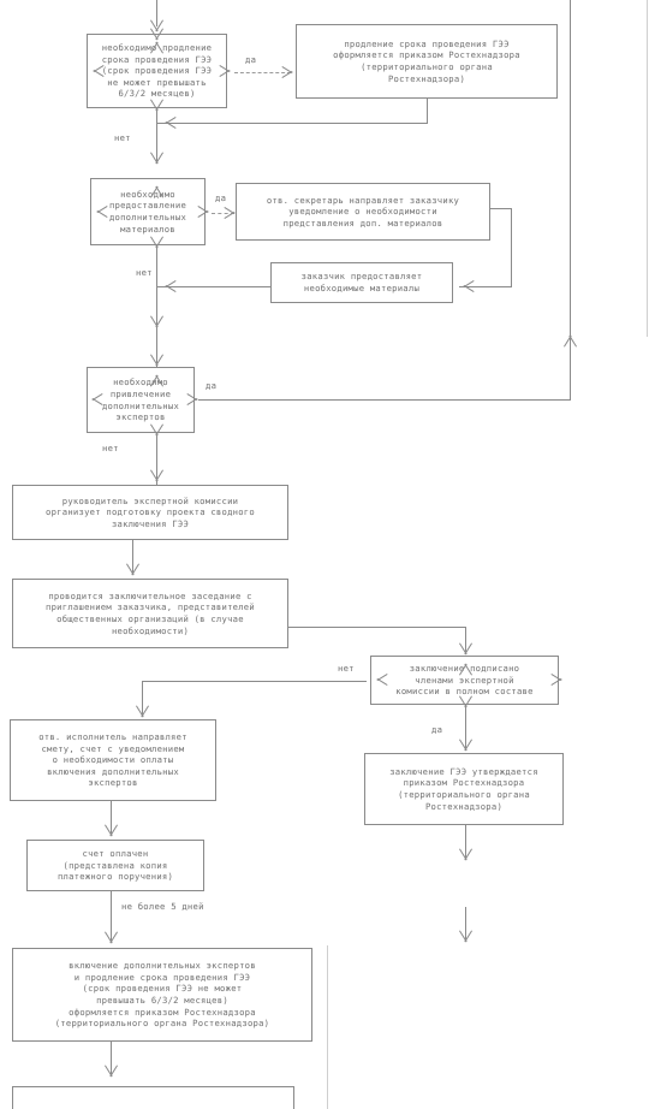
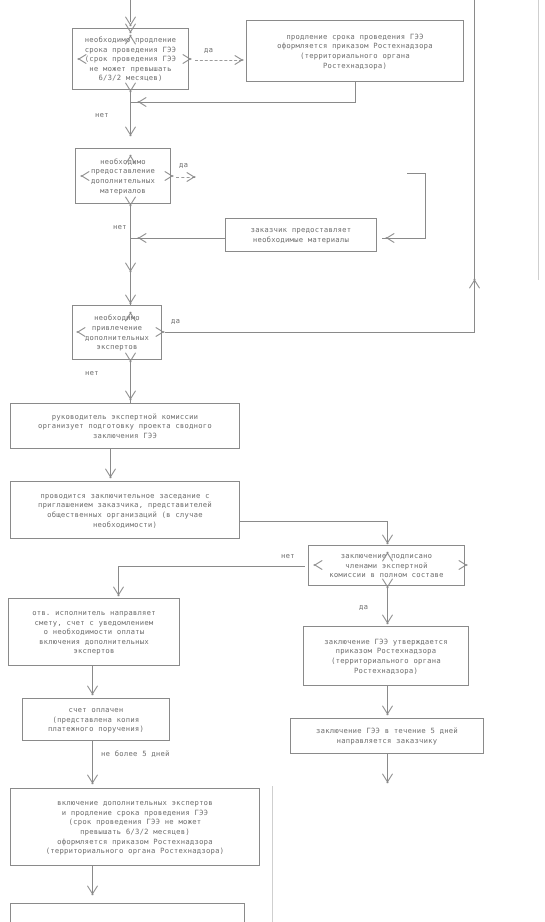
  необходим продление
  срока проведения ГЭЭ
  (срок проведения ГЭЭ
  не может превышать
  6/3/2 месяцев)
  да
  продление срока проведения ГЭЭ
  оформляется приказом Ростехнадзора
  (территориального органа
  Ростехнадзора)
  нет
  необхдмо
  предоставление
  дополнительных
  материалов
  да
- отв. секретарь направляет заказчику
- уведомление о необходимости
- представления доп. материалов
  заказчик предоставляет
  необходимые материалы
  нет
  необходио
  привлечение
  дополнительных
  экспертов
  да
  нет
  руководитель экспертной комиссии
  организует подготовку проекта сводного
  заключения ГЭЭ
  проводится заключительное заседание с
  приглашением заказчика, представителей
  общественных организаций (в случае
  необходимости)
  заключени подписано
  членами экспертной
  комиссии в полном составе
  нет
  да
  отв. исполнитель направляет
  смету, счет с уведомлением
  о необходимости оплаты
  включения дополнительных
  экспертов
  счет оплачен
  (представлена копия
  платежного поручения)
  не более 5 дней
  включение дополнительных экспертов
  и продление срока проведения ГЭЭ
  (срок проведения ГЭЭ не может
  превышать 6/3/2 месяцев)
  оформляется приказом Ростехнадзора
  (территориального органа Ростехнадзора)
  заключение ГЭЭ утверждается
  приказом Ростехнадзора
  (территориального органа
  Ростехнадзора)
+ заключение ГЭЭ в течение 5 дней
+ направляется заказчику
